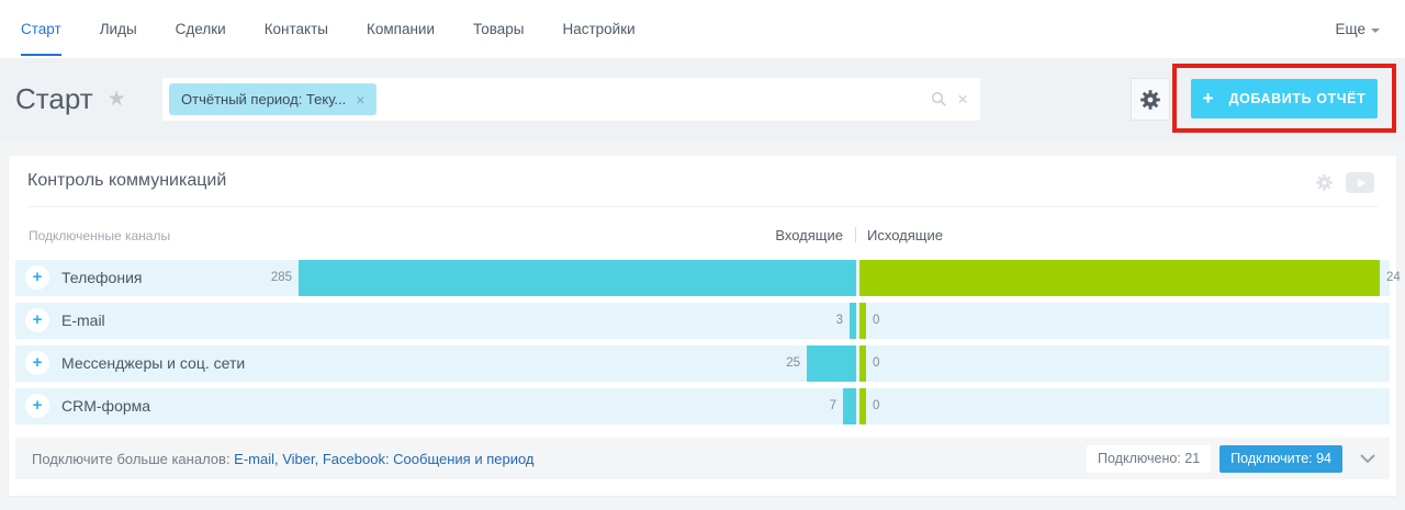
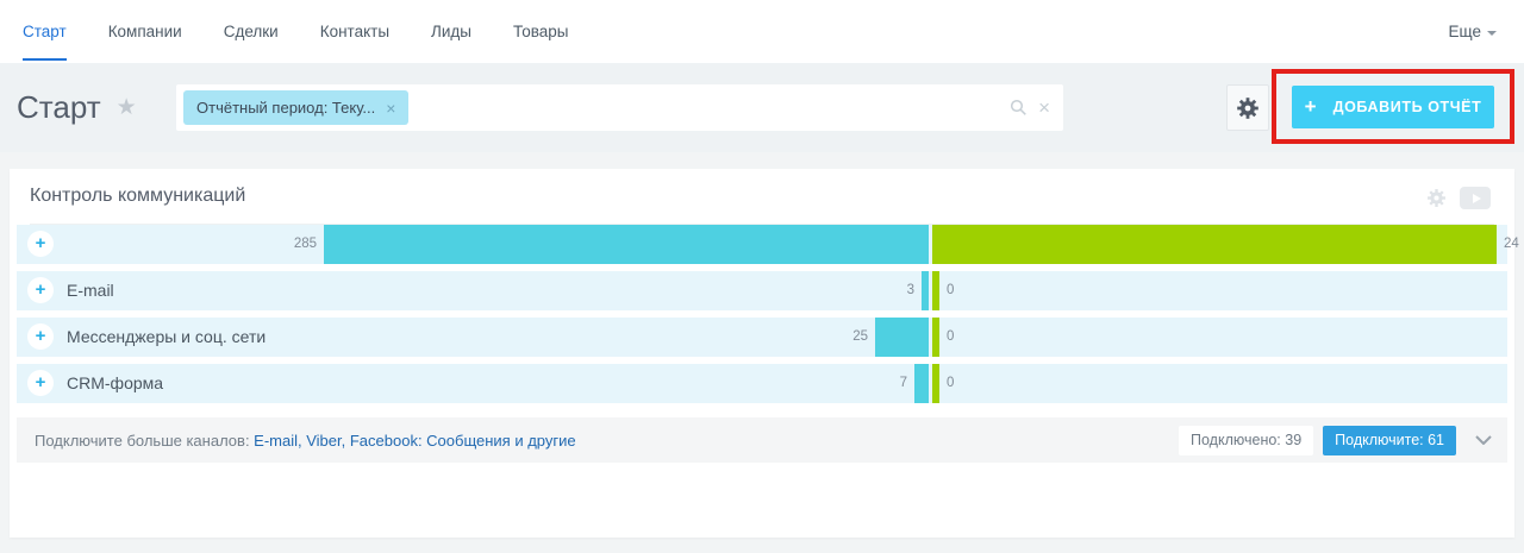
  Старт
- Лиды
+ Компании
  Сделки
  Контакты
- Компании
+ Лиды
  Товары
- Настройки
  Еще
  Старт
  ★
  Отчётный период: Теку...
  ×
  ×
  +
  ДОБАВИТЬ ОТЧЁТ
  Контроль коммуникаций
- Подключенные каналы
- Входящие
- Исходящие
  +
- Телефония
  285
  24
  +
  E-mail
  3
  0
  +
  Мессенджеры и соц. сети
  25
  0
  +
  CRM-форма
  7
  0
- Подключите больше каналов: E-mail, Viber, Facebook: Сообщения и период
+ Подключите больше каналов: E-mail, Viber, Facebook: Сообщения и другие
- Подключено: 21
+ Подключено: 39
- Подключите: 94
+ Подключите: 61
